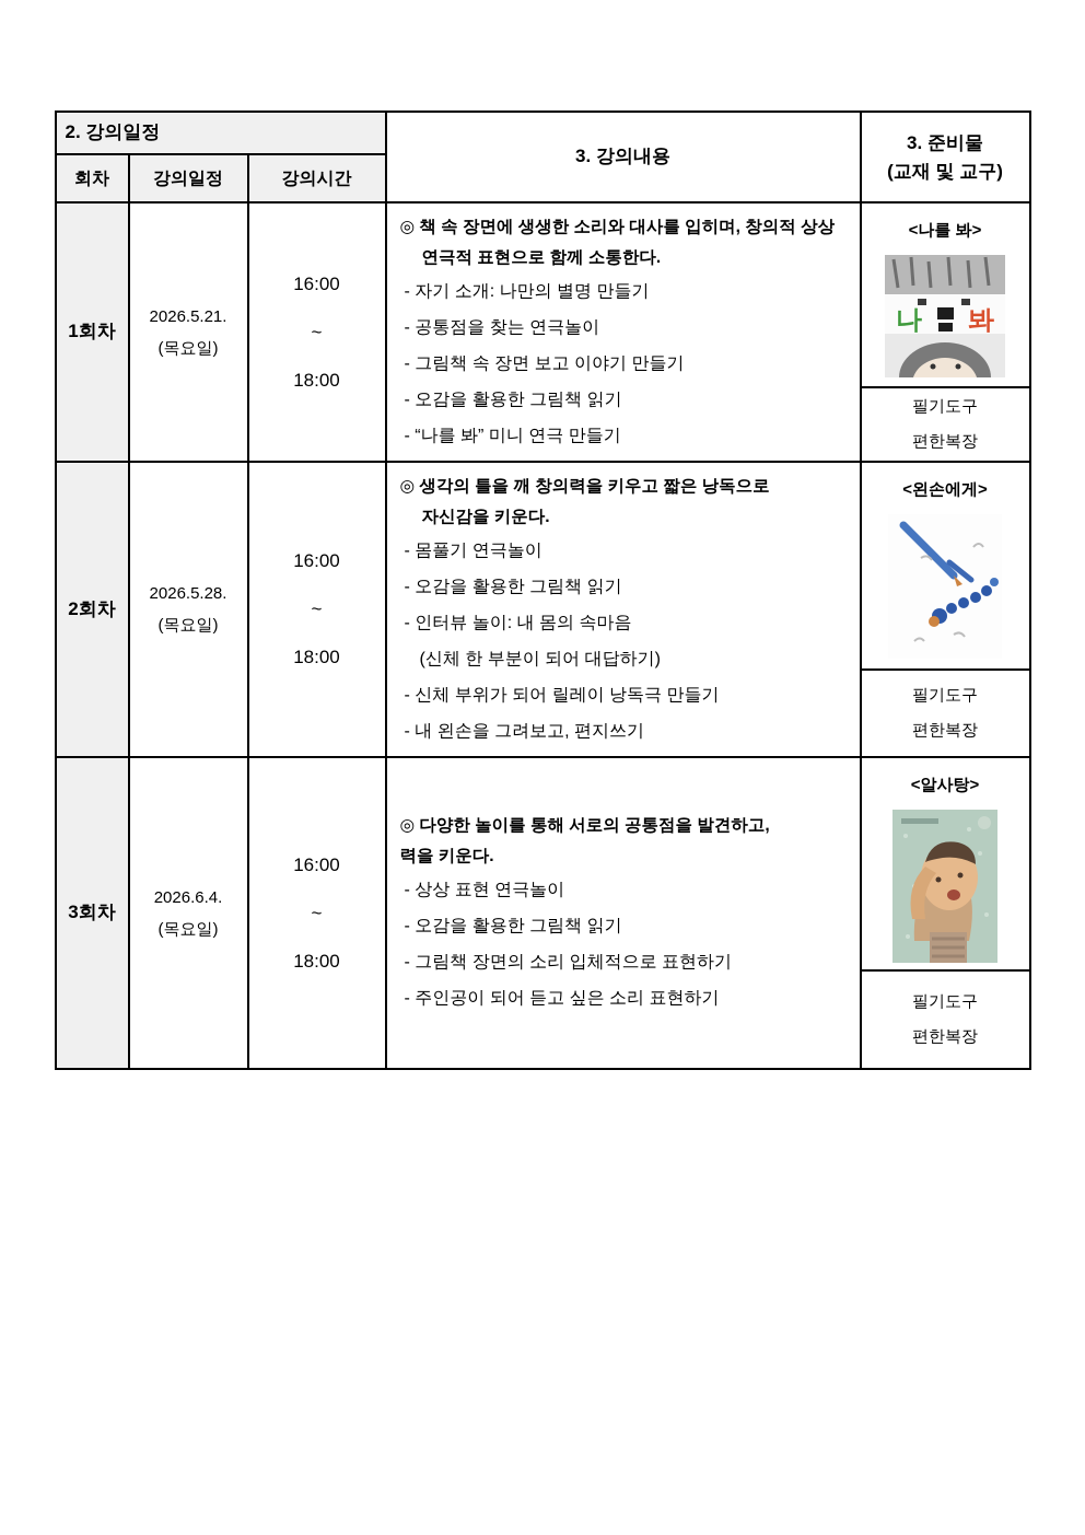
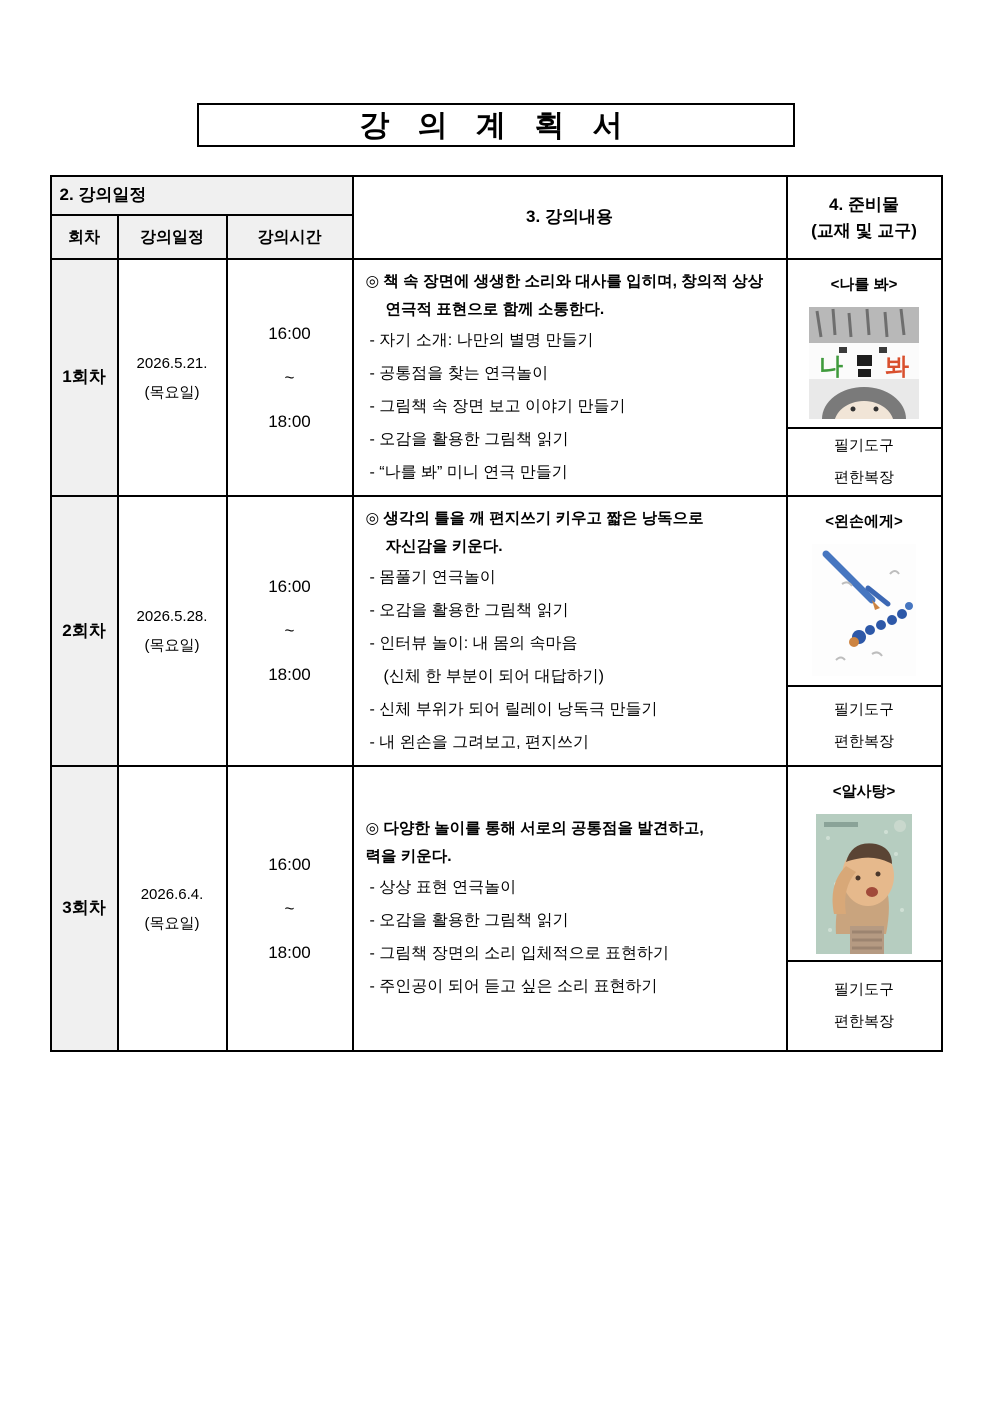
+ 강 의 계 획 서
- 2. 강의일정	3. 강의내용	3. 준비물 (교재 및 교구)
+ 2. 강의일정	3. 강의내용	4. 준비물 (교재 및 교구)
  회차	강의일정	강의시간
  1회차	2026.5.21. (목요일)	16:00 ~ 18:00	◎ 책 속 장면에 생생한 소리와 대사를 입히며, 창의적 상상 연극적 표현으로 함께 소통한다. - 자기 소개: 나만의 별명 만들기- 공통점을 찾는 연극놀이- 그림책 속 장면 보고 이야기 만들기- 오감을 활용한 그림책 읽기- “나를 봐” 미니 연극 만들기	<나를 봐> 나 봐
  필기도구 편한복장
- 2회차	2026.5.28. (목요일)	16:00 ~ 18:00	◎ 생각의 틀을 깨 창의력을 키우고 짧은 낭독으로 자신감을 키운다. - 몸풀기 연극놀이- 오감을 활용한 그림책 읽기- 인터뷰 놀이: 내 몸의 속마음(신체 한 부분이 되어 대답하기)- 신체 부위가 되어 릴레이 낭독극 만들기- 내 왼손을 그려보고, 편지쓰기	<왼손에게>
+ 2회차	2026.5.28. (목요일)	16:00 ~ 18:00	◎ 생각의 틀을 깨 편지쓰기 키우고 짧은 낭독으로 자신감을 키운다. - 몸풀기 연극놀이- 오감을 활용한 그림책 읽기- 인터뷰 놀이: 내 몸의 속마음(신체 한 부분이 되어 대답하기)- 신체 부위가 되어 릴레이 낭독극 만들기- 내 왼손을 그려보고, 편지쓰기	<왼손에게>
  필기도구 편한복장
  3회차	2026.6.4. (목요일)	16:00 ~ 18:00	◎ 다양한 놀이를 통해 서로의 공통점을 발견하고, 력을 키운다. - 상상 표현 연극놀이- 오감을 활용한 그림책 읽기- 그림책 장면의 소리 입체적으로 표현하기- 주인공이 되어 듣고 싶은 소리 표현하기	<알사탕>
  필기도구 편한복장
